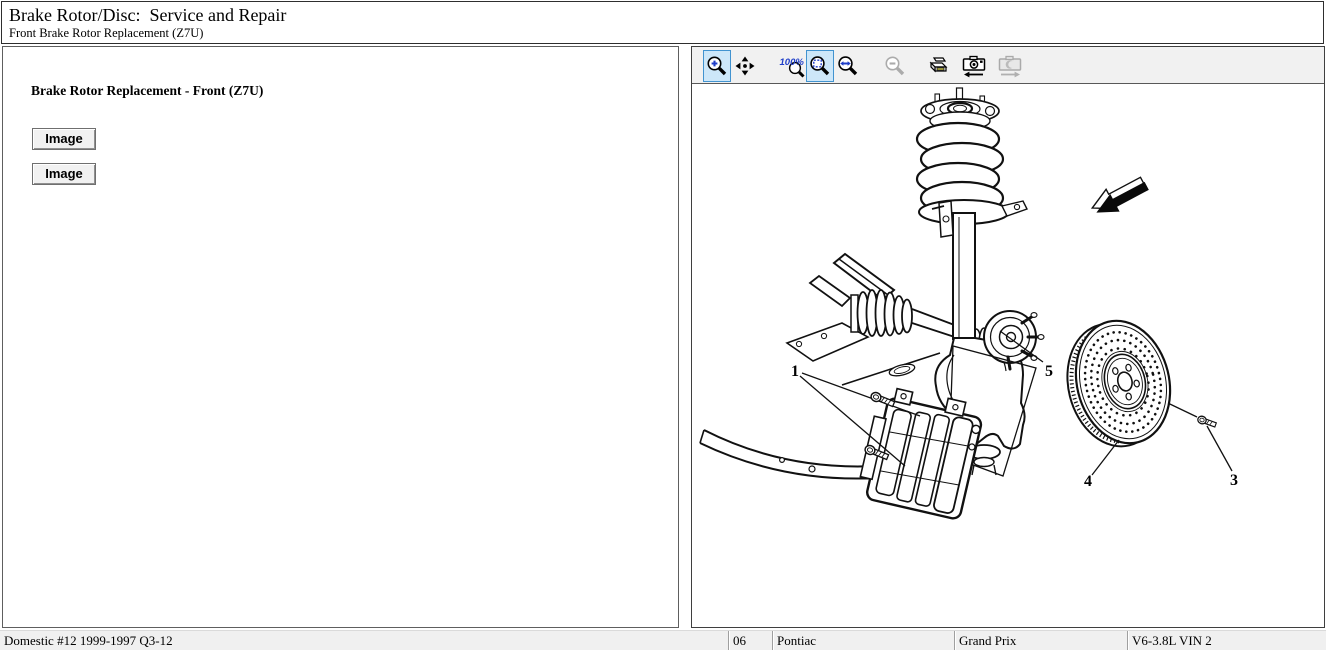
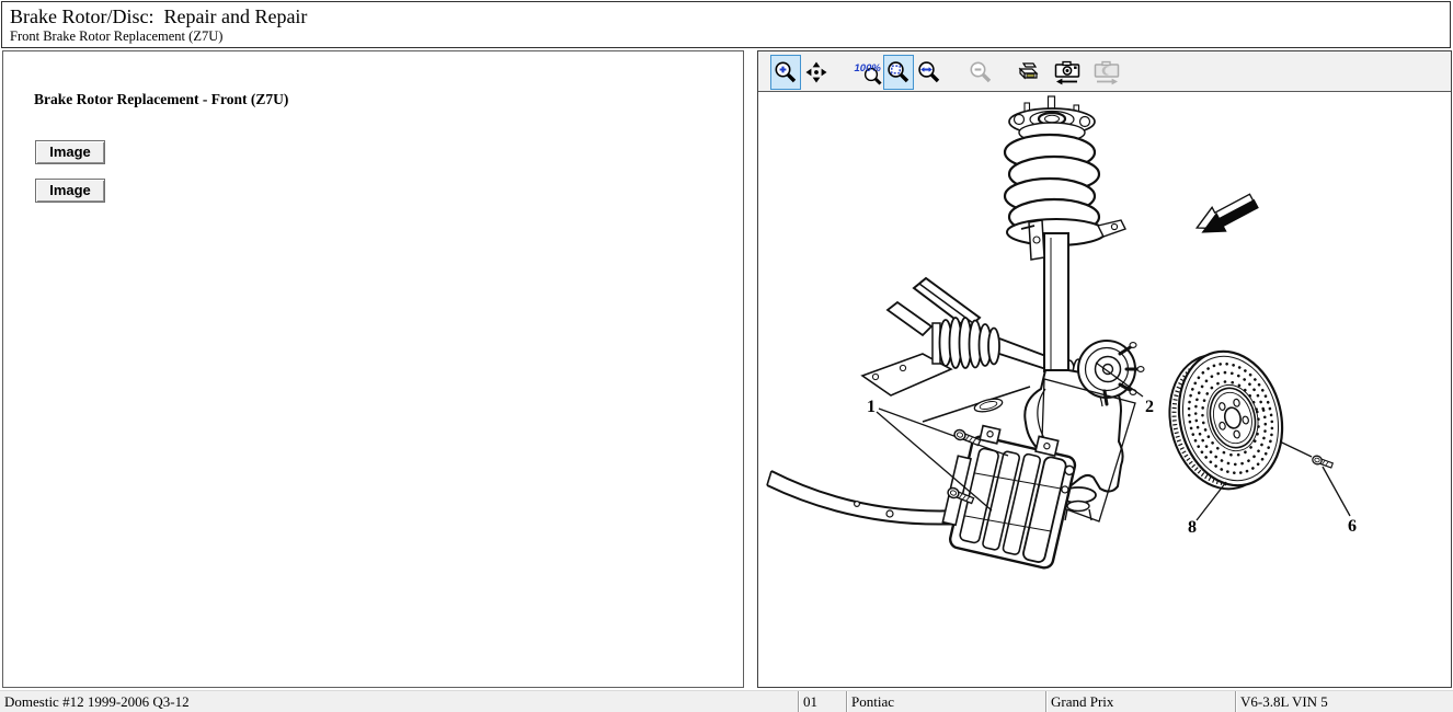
- Brake Rotor/Disc: Service and Repair
+ Brake Rotor/Disc: Repair and Repair
  Front Brake Rotor Replacement (Z7U)
  Brake Rotor Replacement - Front (Z7U)
  Image
  Image
  100%
  1
- 5
+ 2
- 3
+ 6
- 4
+ 8
- Domestic #12 1999-1997 Q3-12
+ Domestic #12 1999-2006 Q3-12
- 06
+ 01
  Pontiac
  Grand Prix
- V6-3.8L VIN 2
+ V6-3.8L VIN 5
